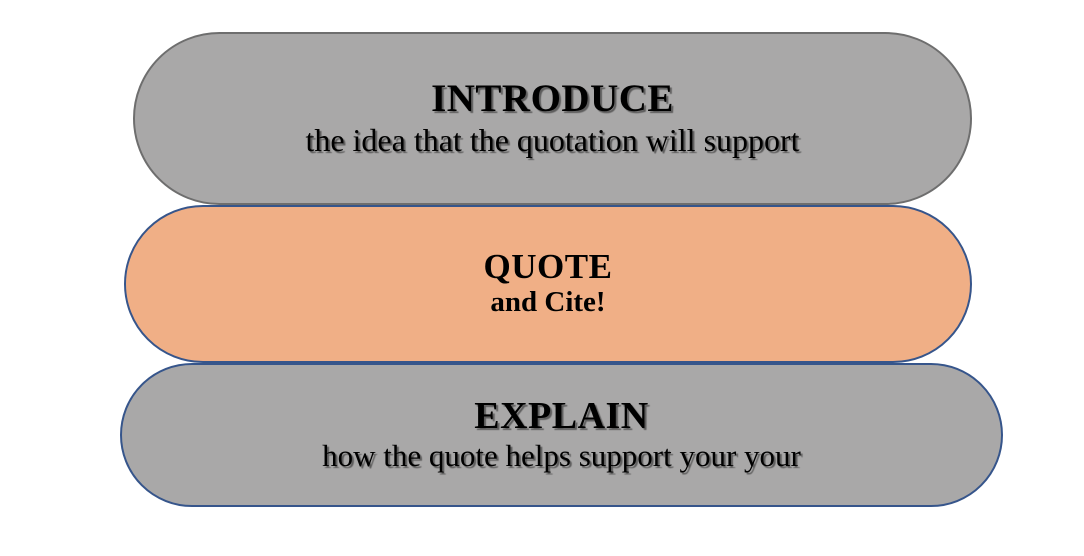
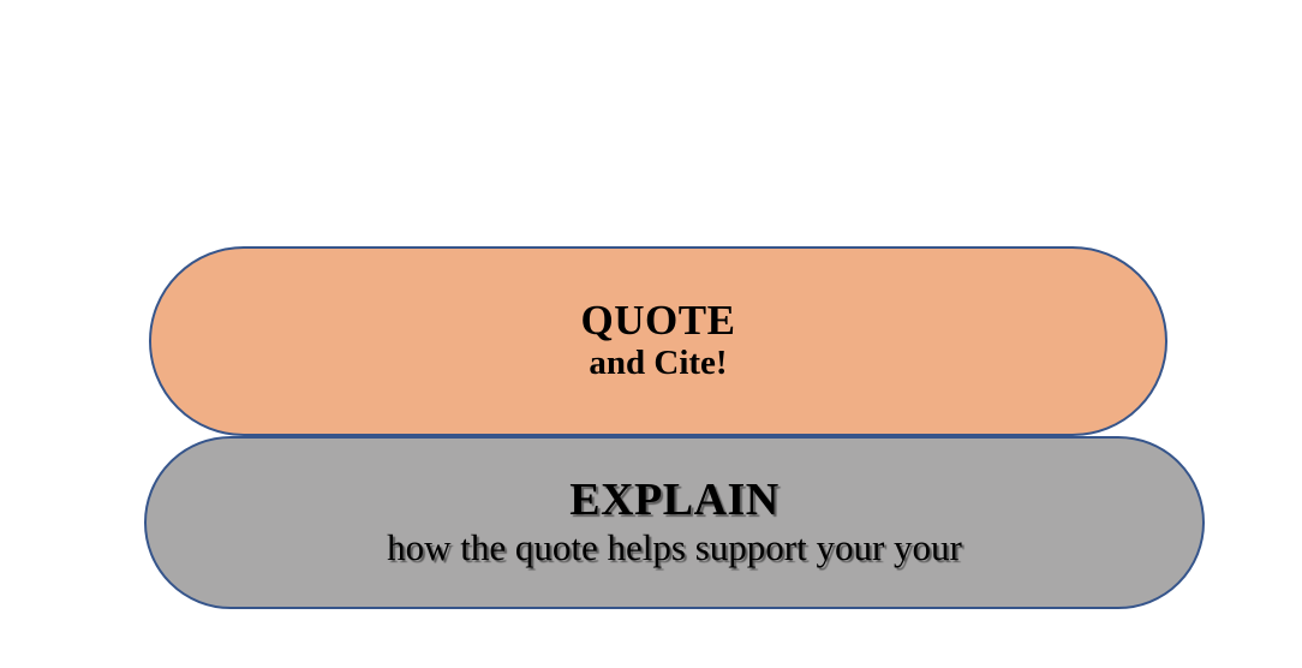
- INTRODUCE
- the idea that the quotation will support
  QUOTE
  and Cite!
  EXPLAIN
  how the quote helps support your your
